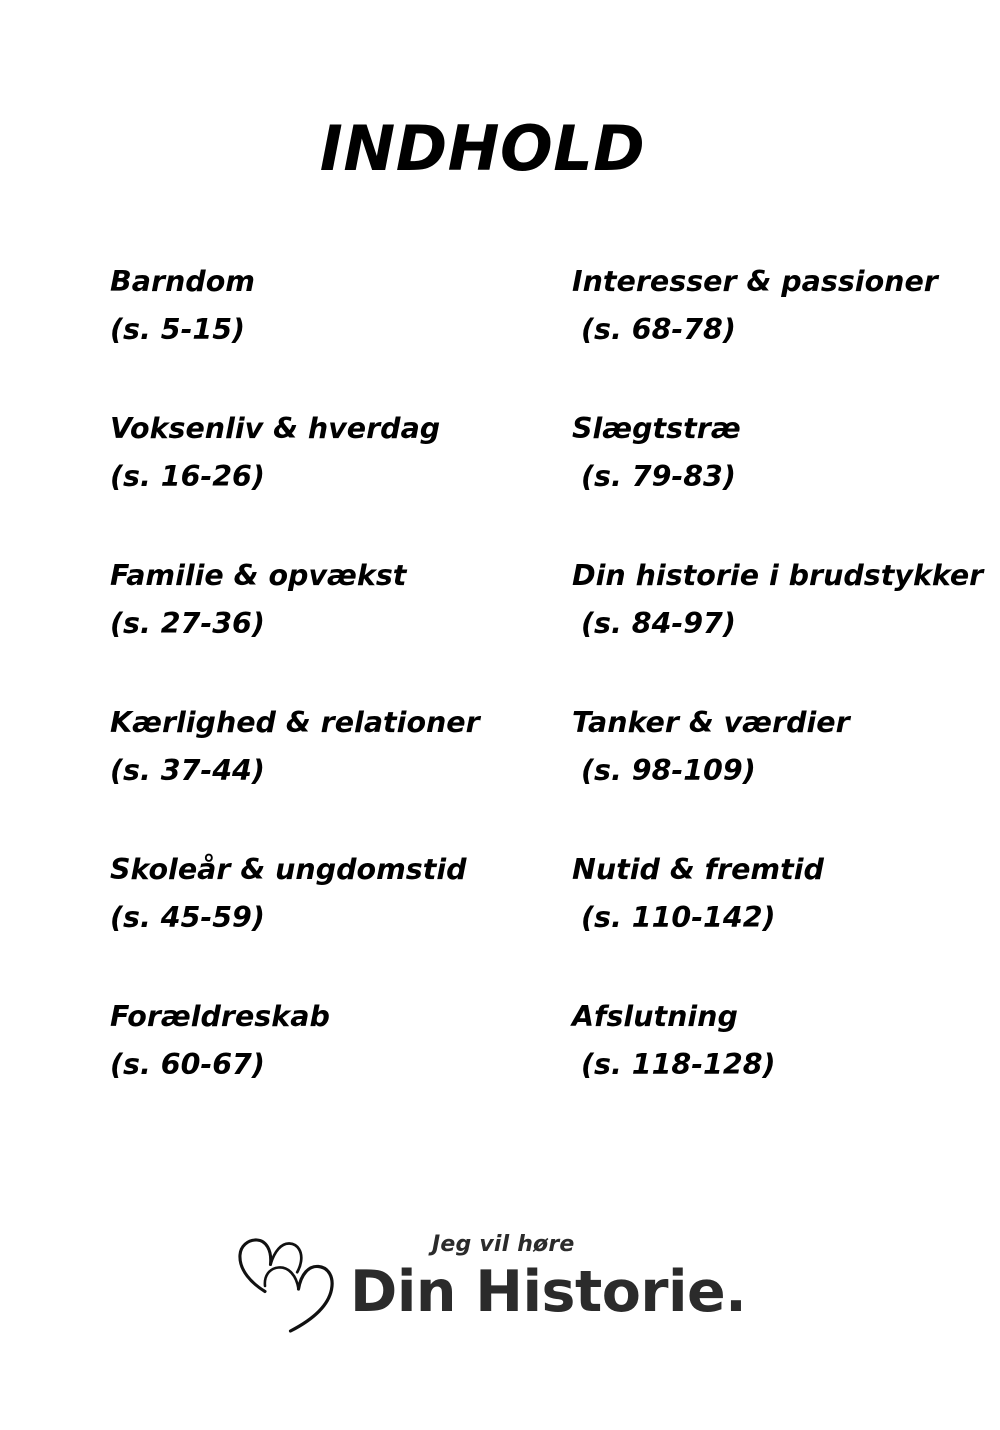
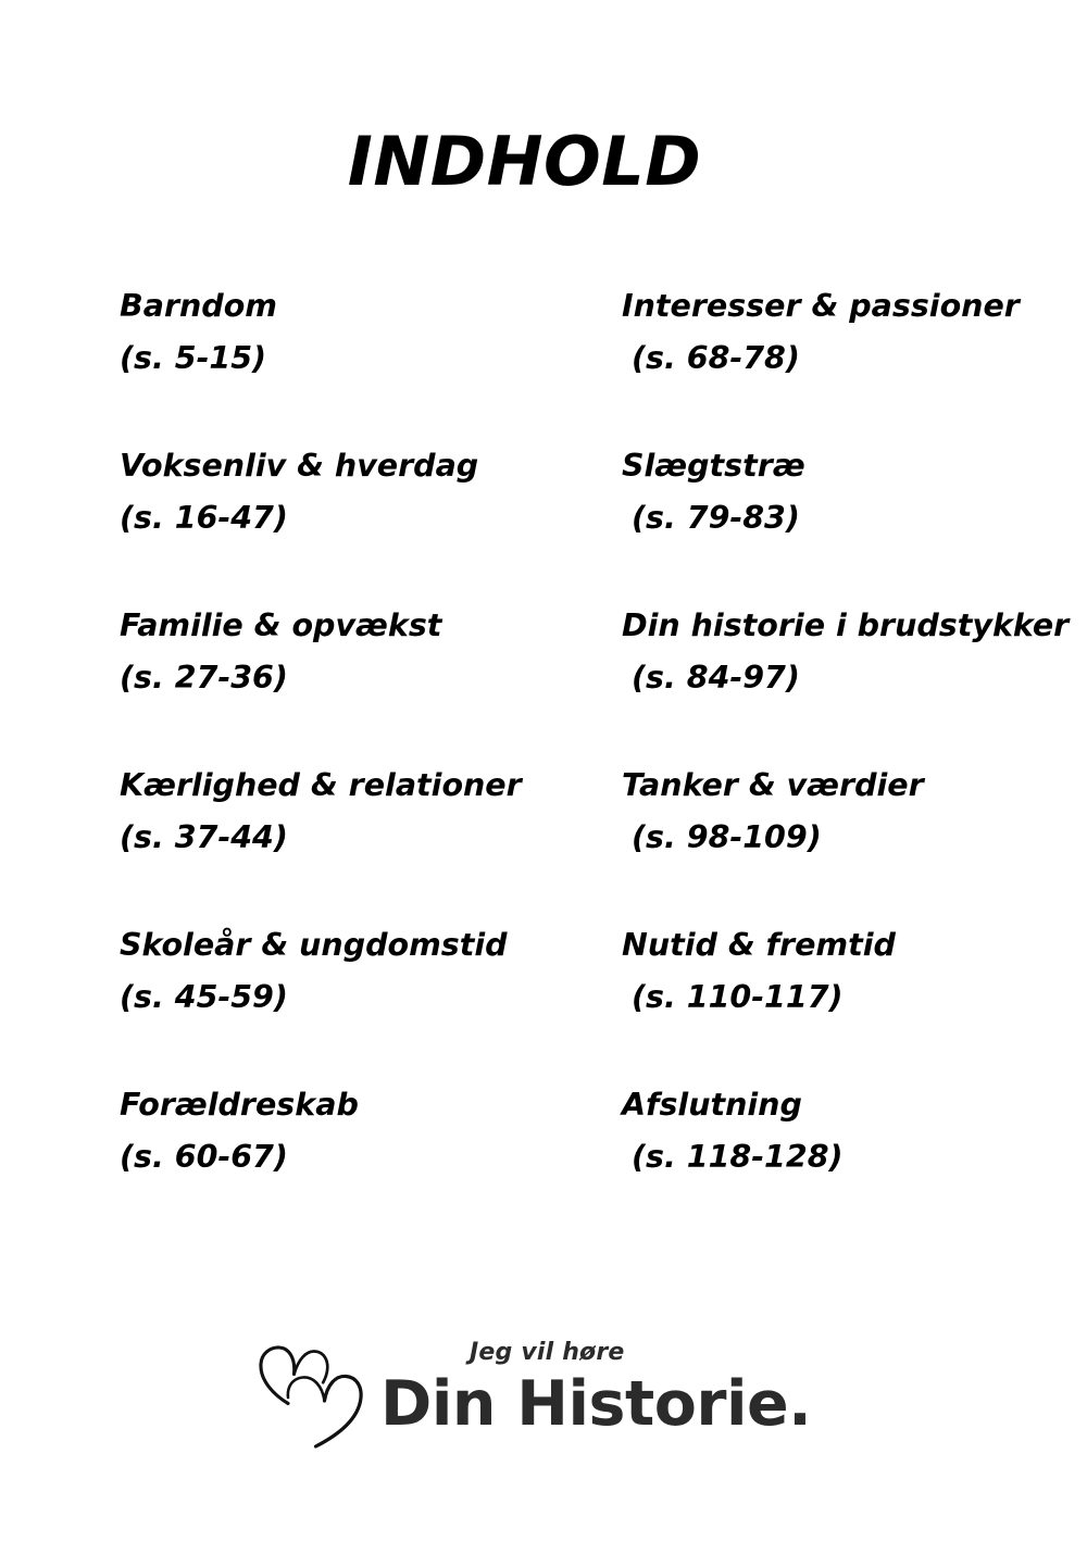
  INDHOLD
  Barndom
  (s. 5-15)
  Voksenliv & hverdag
- (s. 16-26)
+ (s. 16-47)
  Familie & opvækst
  (s. 27-36)
  Kærlighed & relationer
  (s. 37-44)
  Skoleår & ungdomstid
  (s. 45-59)
  Forældreskab
  (s. 60-67)
  Interesser & passioner
  (s. 68-78)
  Slægtstræ
  (s. 79-83)
  Din historie i brudstykker
  (s. 84-97)
  Tanker & værdier
  (s. 98-109)
  Nutid & fremtid
- (s. 110-142)
+ (s. 110-117)
  Afslutning
  (s. 118-128)
  Jeg vil høre
  Din Historie.
